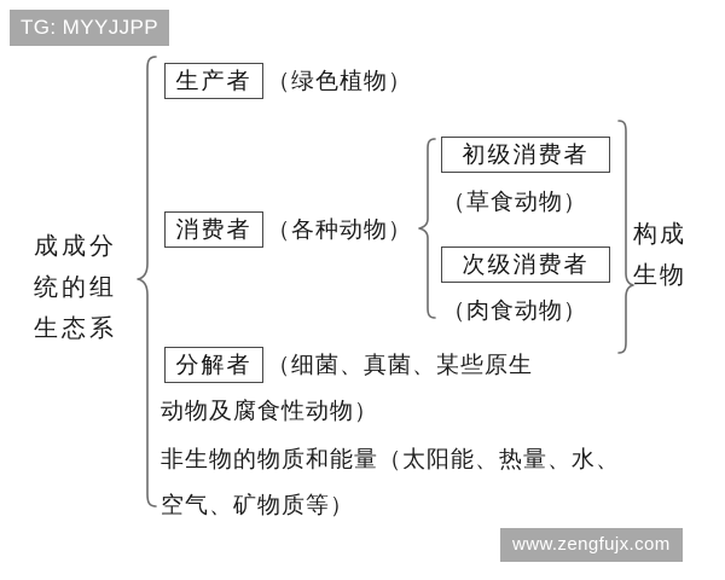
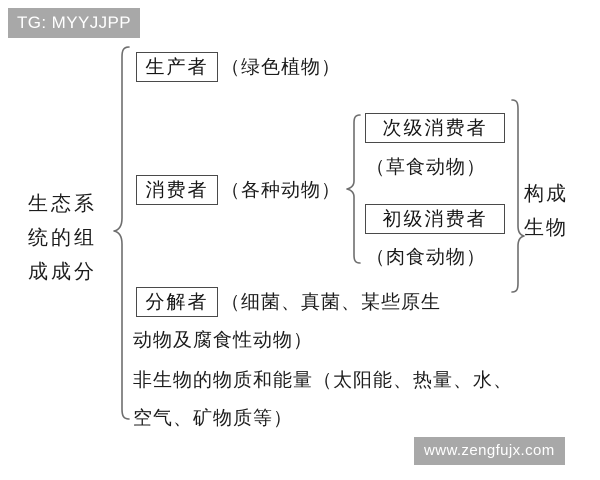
- 成成分
+ 生态系
  统的组
- 生态系
+ 成成分
  生产者
  （绿色植物）
  消费者
  （各种动物）
- 初级消费者
+ 次级消费者
  （草食动物）
- 次级消费者
+ 初级消费者
  （肉食动物）
  分解者
  （细菌、真菌、某些原生
  动物及腐食性动物）
  非生物的物质和能量（太阳能、热量、水、
  空气、矿物质等）
  构成
  生物
  TG: MYYJJPP
  www.zengfujx.com
